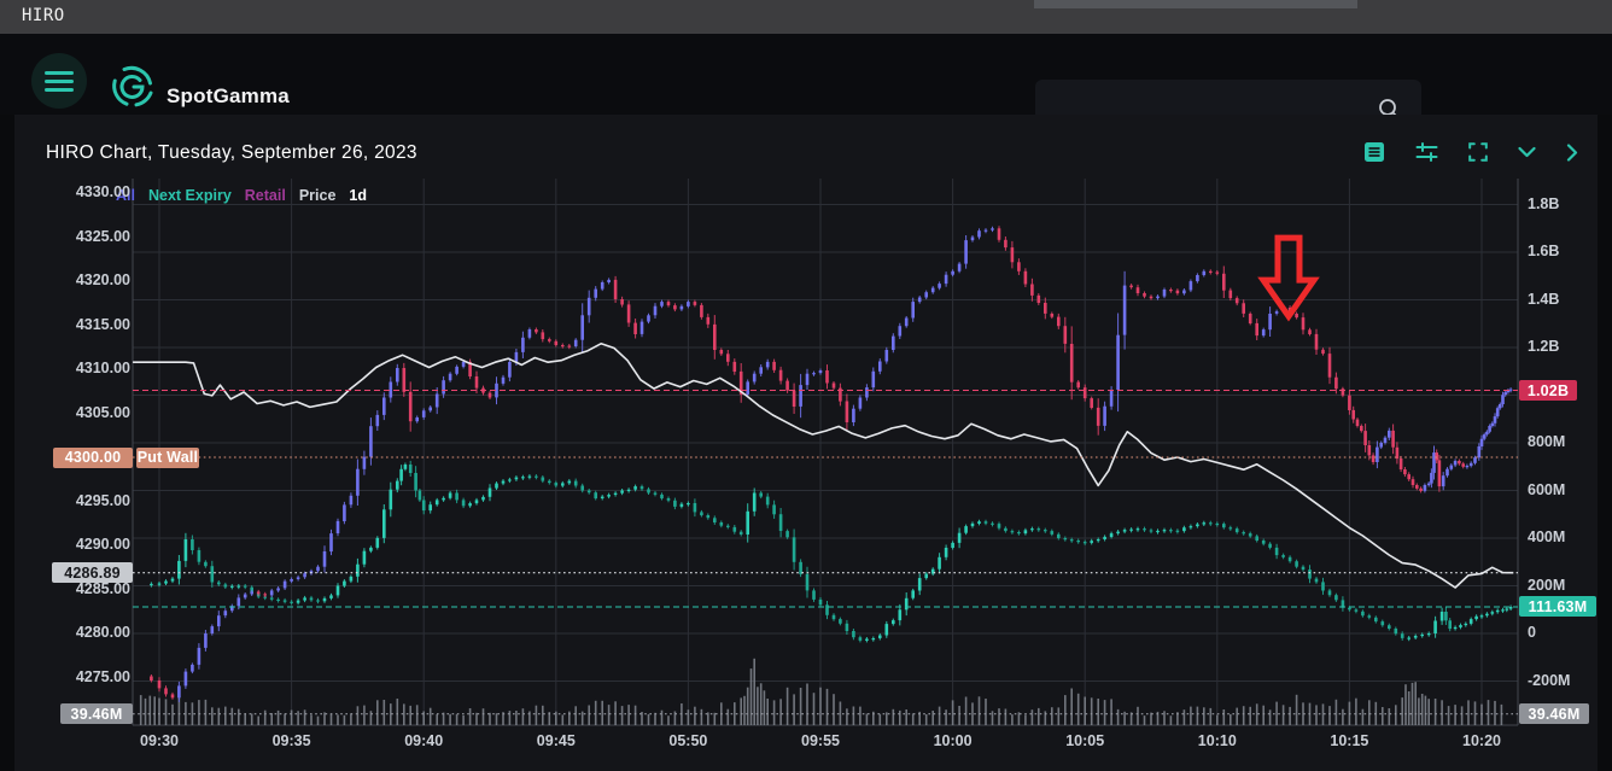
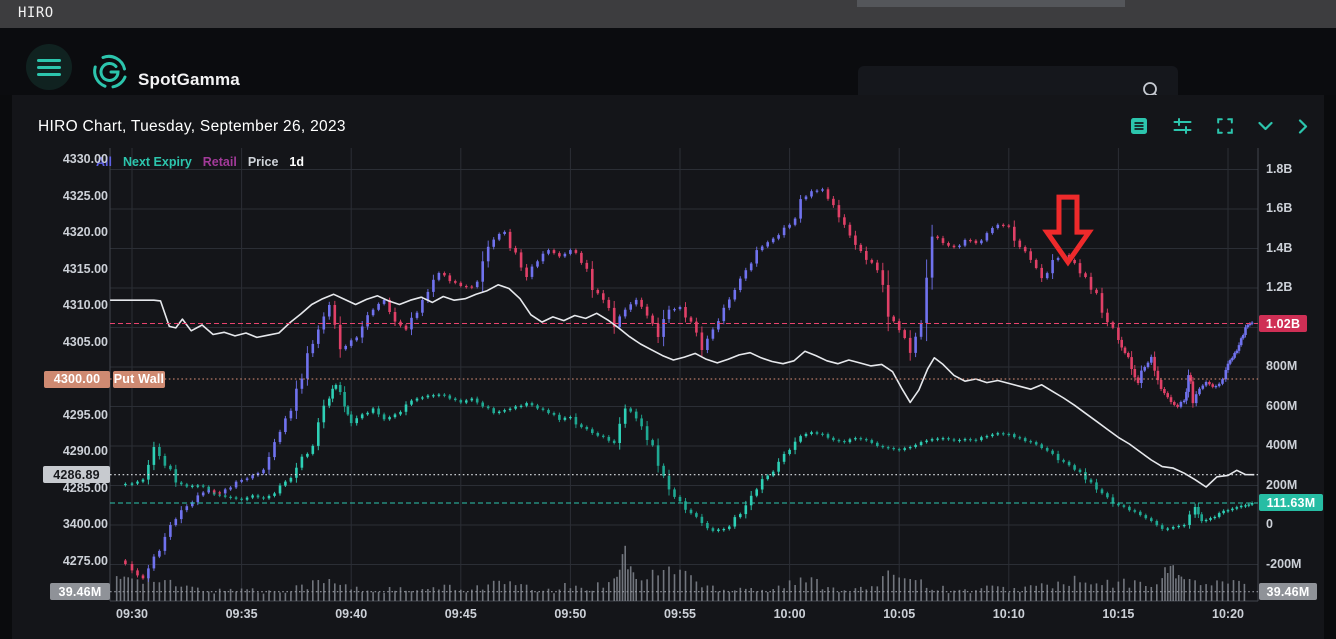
  HIRO
  SpotGamma
  HIRO Chart, Tuesday, September 26, 2023
  All
  Next Expiry
  Retail
  Price
  1d
  4300.00
  Put Wall
  4286.89
  39.46M
  1.02B
  111.63M
  39.46M
  4330.00
  4325.00
  4320.00
  4315.00
  4310.00
  4305.00
  4295.00
  4290.00
  4285.00
- 4280.00
+ 3400.00
  4275.00
  1.8B
  1.6B
  1.4B
  1.2B
  800M
  600M
  400M
  200M
  0
  -200M
  09:30
  09:35
  09:40
  09:45
- 05:50
+ 09:50
  09:55
  10:00
  10:05
  10:10
  10:15
  10:20
